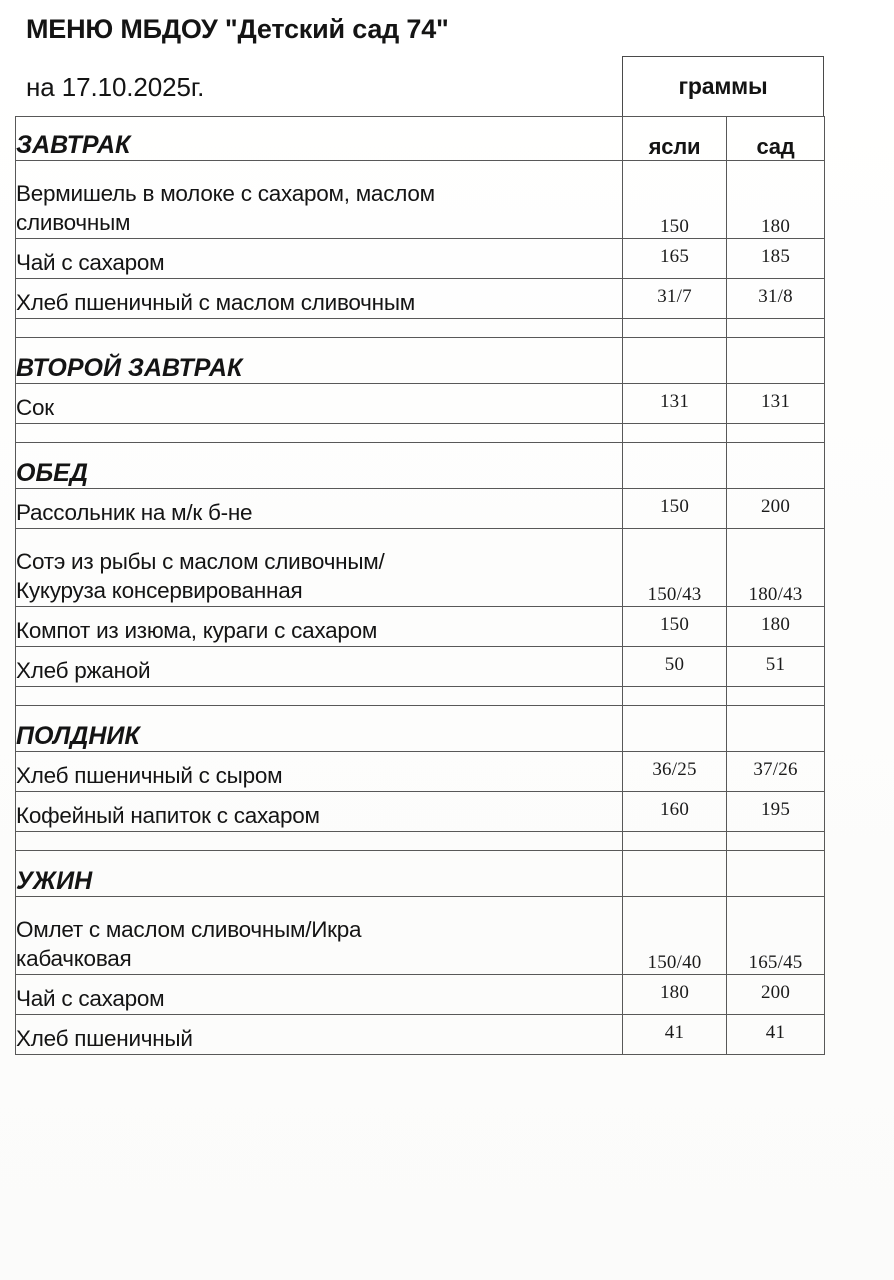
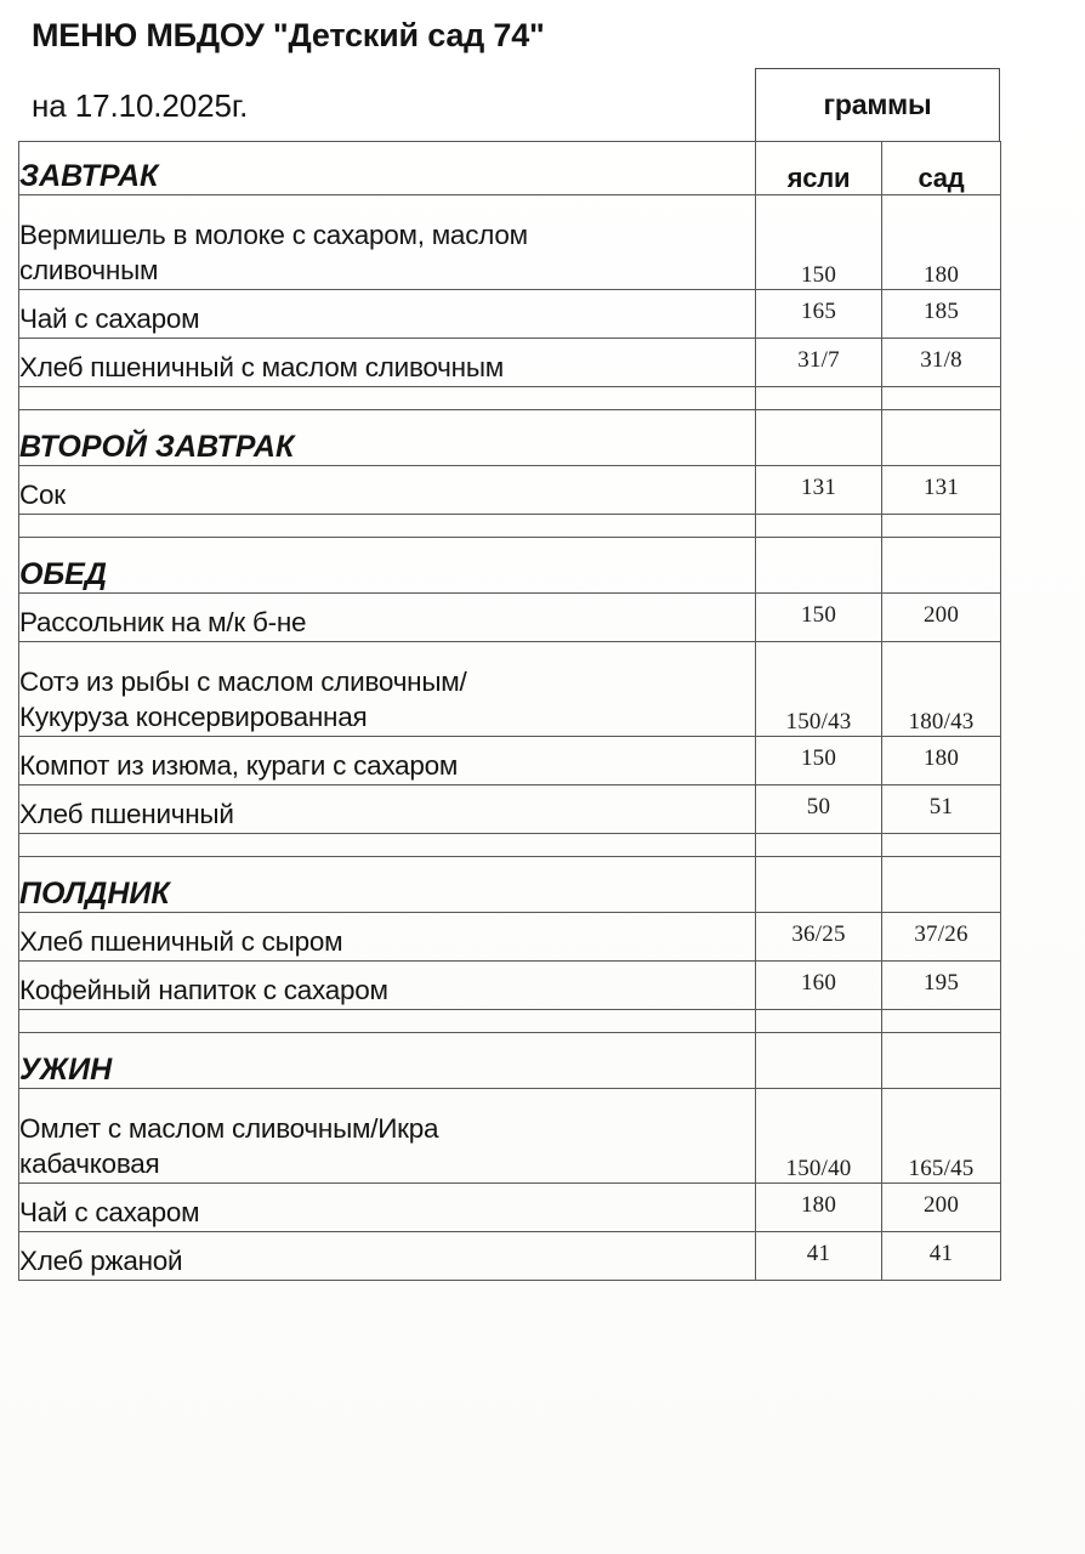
  МЕНЮ МБДОУ "Детский сад 74"
  на 17.10.2025г.
  граммы
  ЗАВТРАК	ясли	сад
  Вермишель в молоке с сахаром, масломсливочным	150	180
  Чай с сахаром	165	185
  Хлеб пшеничный с маслом сливочным	31/7	31/8
  ВТОРОЙ ЗАВТРАК
  Сок	131	131
  ОБЕД
  Рассольник на м/к б-не	150	200
  Сотэ из рыбы с маслом сливочным/Кукуруза консервированная	150/43	180/43
  Компот из изюма, кураги с сахаром	150	180
- Хлеб ржаной	50	51
+ Хлеб пшеничный	50	51
  ПОЛДНИК
  Хлеб пшеничный с сыром	36/25	37/26
  Кофейный напиток с сахаром	160	195
  УЖИН
  Омлет с маслом сливочным/Икракабачковая	150/40	165/45
  Чай с сахаром	180	200
- Хлеб пшеничный	41	41
+ Хлеб ржаной	41	41
